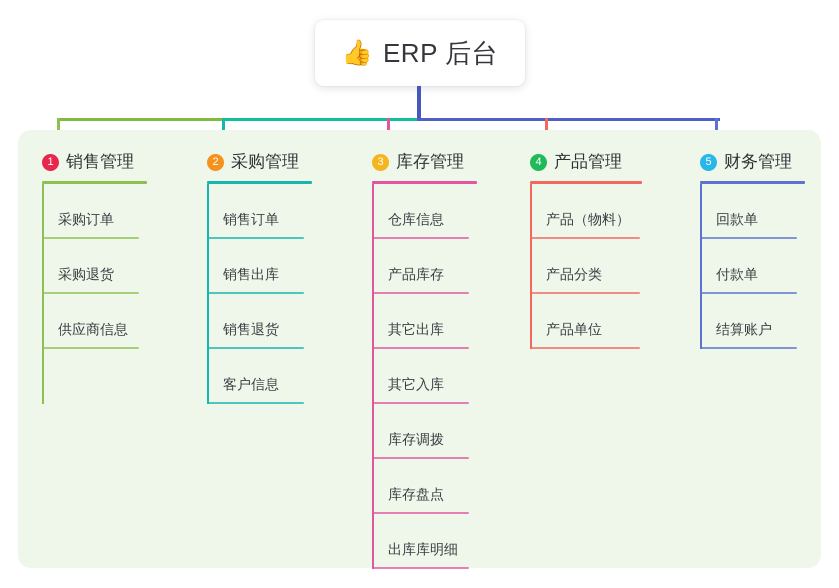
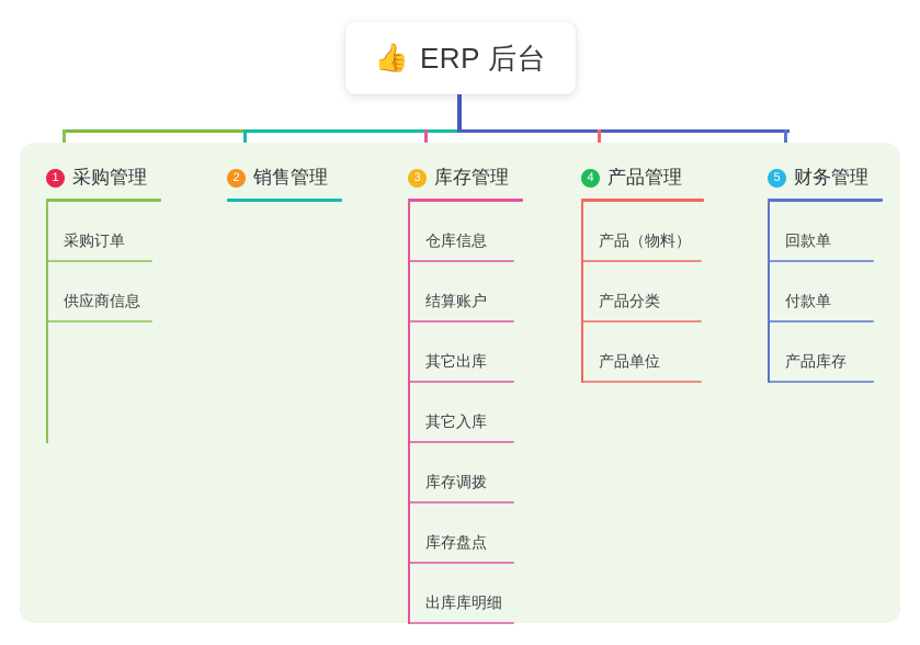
  👍
  ERP 后台
  1
- 销售管理
+ 采购管理
  采购订单
- 采购退货
  供应商信息
  2
- 采购管理
+ 销售管理
- 销售订单
- 销售出库
- 销售退货
- 客户信息
  3
  库存管理
  仓库信息
- 产品库存
+ 结算账户
  其它出库
  其它入库
  库存调拨
  库存盘点
  出库库明细
  4
  产品管理
  产品（物料）
  产品分类
  产品单位
  5
  财务管理
  回款单
  付款单
- 结算账户
+ 产品库存
